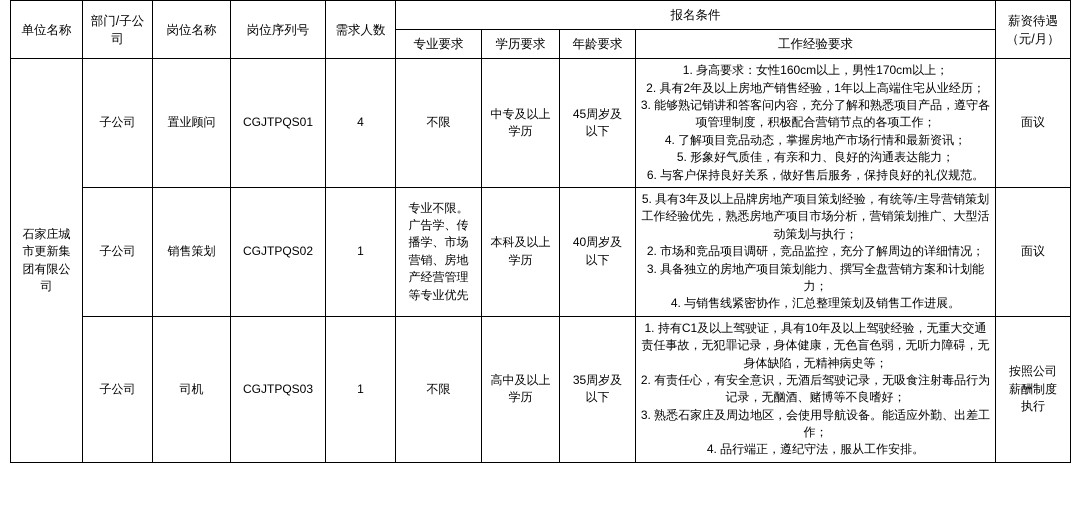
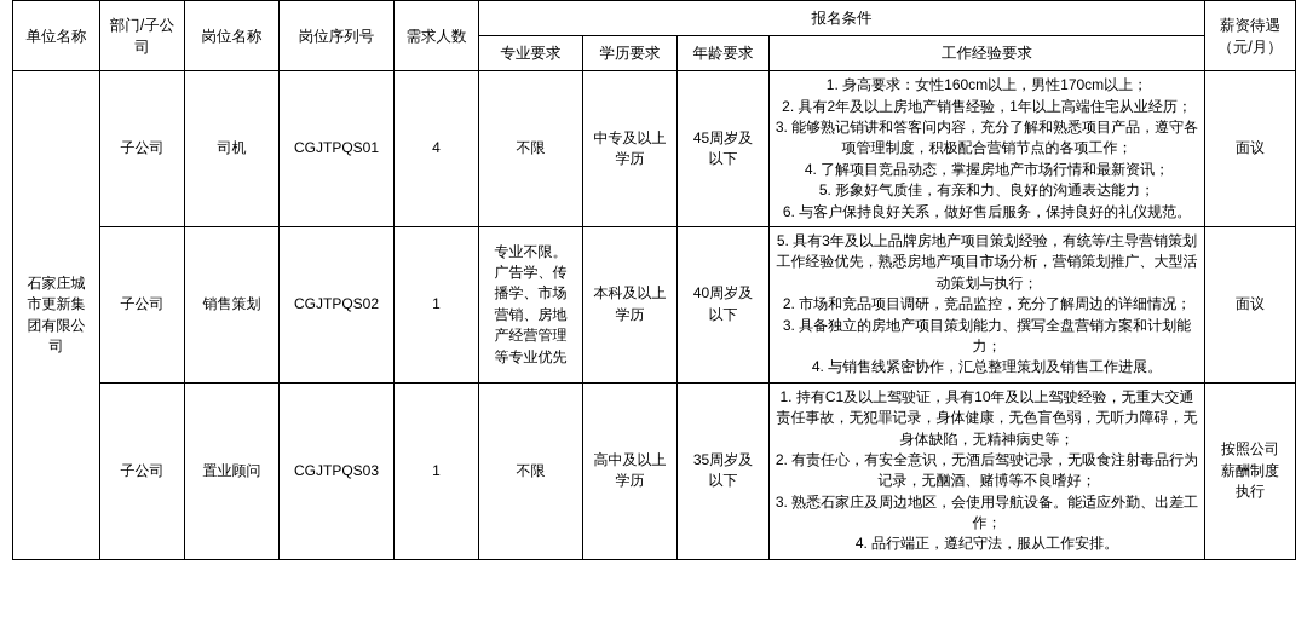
  单位名称	部门/子公 司	岗位名称	岗位序列号	需求人数	报名条件	薪资待遇 （元/月）
  专业要求	学历要求	年龄要求	工作经验要求
- 石家庄城 市更新集 团有限公 司	子公司	置业顾问	CGJTPQS01	4	不限	中专及以上 学历	45周岁及 以下	1. 身高要求：女性160cm以上，男性170cm以上； 2. 具有2年及以上房地产销售经验，1年以上高端住宅从业经历； 3. 能够熟记销讲和答客问内容，充分了解和熟悉项目产品，遵守各项管理制度，积极配合营销节点的各项工作； 4. 了解项目竞品动态，掌握房地产市场行情和最新资讯； 5. 形象好气质佳，有亲和力、良好的沟通表达能力； 6. 与客户保持良好关系，做好售后服务，保持良好的礼仪规范。	面议
+ 石家庄城 市更新集 团有限公 司	子公司	司机	CGJTPQS01	4	不限	中专及以上 学历	45周岁及 以下	1. 身高要求：女性160cm以上，男性170cm以上； 2. 具有2年及以上房地产销售经验，1年以上高端住宅从业经历； 3. 能够熟记销讲和答客问内容，充分了解和熟悉项目产品，遵守各项管理制度，积极配合营销节点的各项工作； 4. 了解项目竞品动态，掌握房地产市场行情和最新资讯； 5. 形象好气质佳，有亲和力、良好的沟通表达能力； 6. 与客户保持良好关系，做好售后服务，保持良好的礼仪规范。	面议
  子公司	销售策划	CGJTPQS02	1	专业不限。 广告学、传 播学、市场 营销、房地 产经营管理 等专业优先	本科及以上 学历	40周岁及 以下	5. 具有3年及以上品牌房地产项目策划经验，有统等/主导营销策划工作经验优先，熟悉房地产项目市场分析，营销策划推广、大型活动策划与执行； 2. 市场和竞品项目调研，竞品监控，充分了解周边的详细情况； 3. 具备独立的房地产项目策划能力、撰写全盘营销方案和计划能力； 4. 与销售线紧密协作，汇总整理策划及销售工作进展。	面议
- 子公司	司机	CGJTPQS03	1	不限	高中及以上 学历	35周岁及 以下	1. 持有C1及以上驾驶证，具有10年及以上驾驶经验，无重大交通责任事故，无犯罪记录，身体健康，无色盲色弱，无听力障碍，无身体缺陷，无精神病史等； 2. 有责任心，有安全意识，无酒后驾驶记录，无吸食注射毒品行为记录，无酗酒、赌博等不良嗜好； 3. 熟悉石家庄及周边地区，会使用导航设备。能适应外勤、出差工作； 4. 品行端正，遵纪守法，服从工作安排。	按照公司 薪酬制度 执行
+ 子公司	置业顾问	CGJTPQS03	1	不限	高中及以上 学历	35周岁及 以下	1. 持有C1及以上驾驶证，具有10年及以上驾驶经验，无重大交通责任事故，无犯罪记录，身体健康，无色盲色弱，无听力障碍，无身体缺陷，无精神病史等； 2. 有责任心，有安全意识，无酒后驾驶记录，无吸食注射毒品行为记录，无酗酒、赌博等不良嗜好； 3. 熟悉石家庄及周边地区，会使用导航设备。能适应外勤、出差工作； 4. 品行端正，遵纪守法，服从工作安排。	按照公司 薪酬制度 执行
